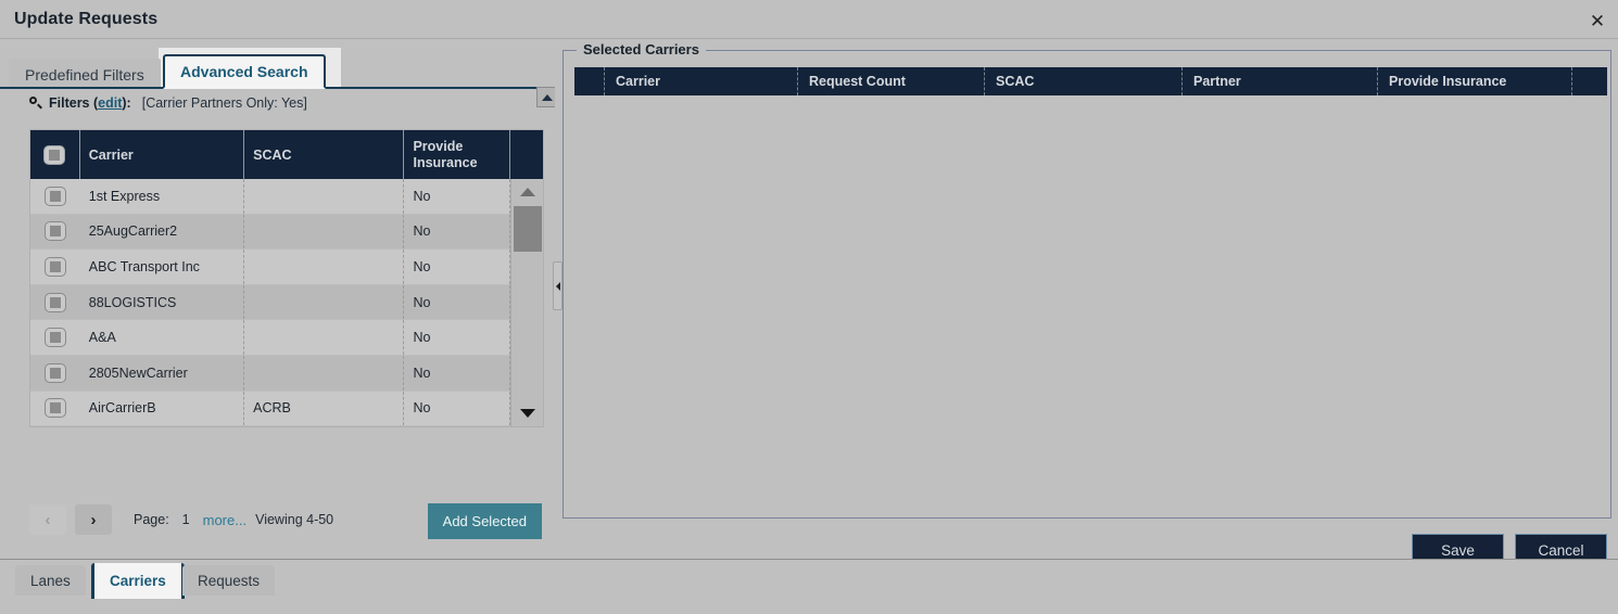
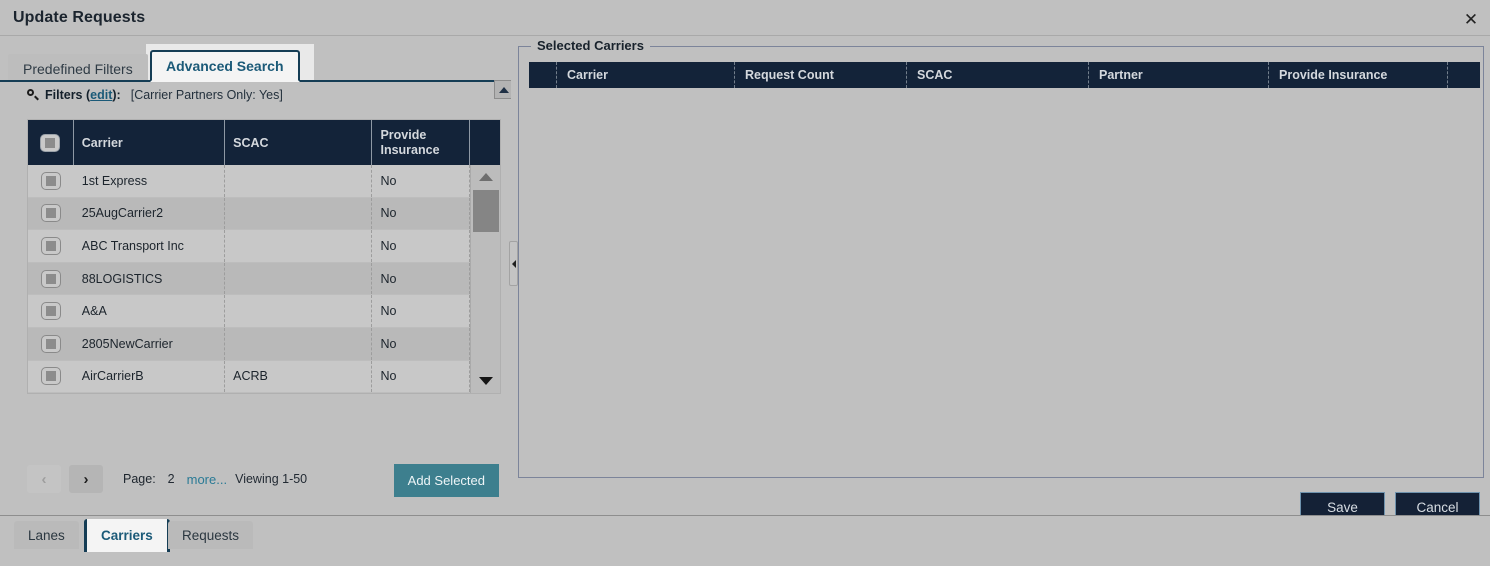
  Update Requests
  ✕
  Predefined Filters
  Advanced Search
  Filters (
  edit
  ):
  [Carrier Partners Only: Yes]
  Carrier
  SCAC
  Provide Insurance
  1st Express
  No
  25AugCarrier2
  No
  ABC Transport Inc
  No
  88LOGISTICS
  No
  A&A
  No
  2805NewCarrier
  No
  AirCarrierB
  ACRB
  No
  ‹
  ›
  Page:
- 1
+ 2
  more...
- Viewing 4-50
+ Viewing 1-50
  Add Selected
  Selected Carriers
  Carrier
  Request Count
  SCAC
  Partner
  Provide Insurance
  Save
  Cancel
  Lanes
  Carriers
  Requests
